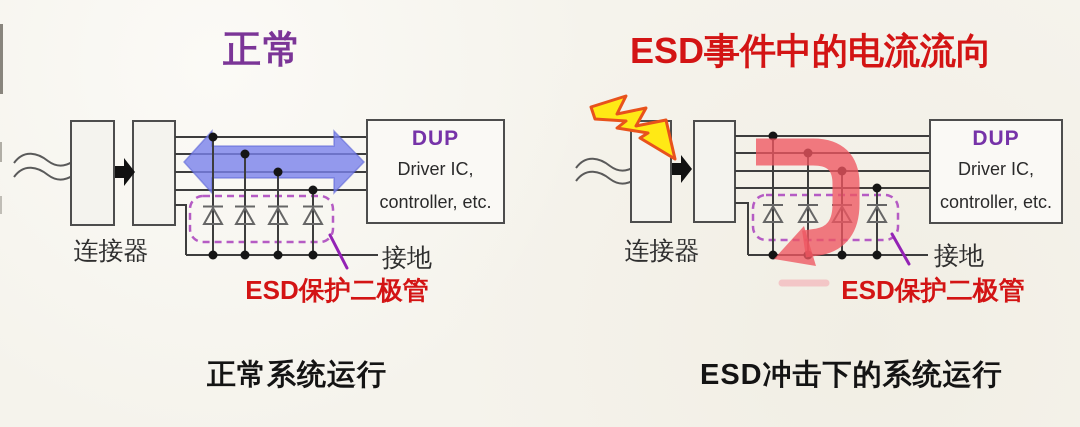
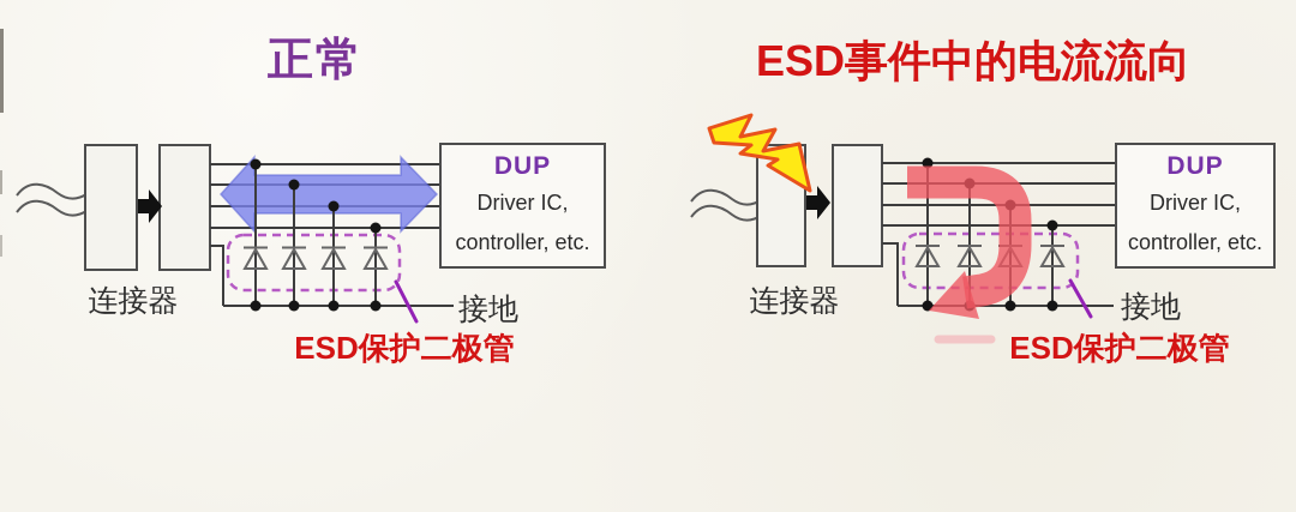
  正常
  ESD事件中的电流流向
  DUP
  Driver IC,
  controller, etc.
  DUP
  Driver IC,
  controller, etc.
  连接器
  连接器
  接地
  接地
  ESD保护二极管
  ESD保护二极管
- 正常系统运行
- ESD冲击下的系统运行
